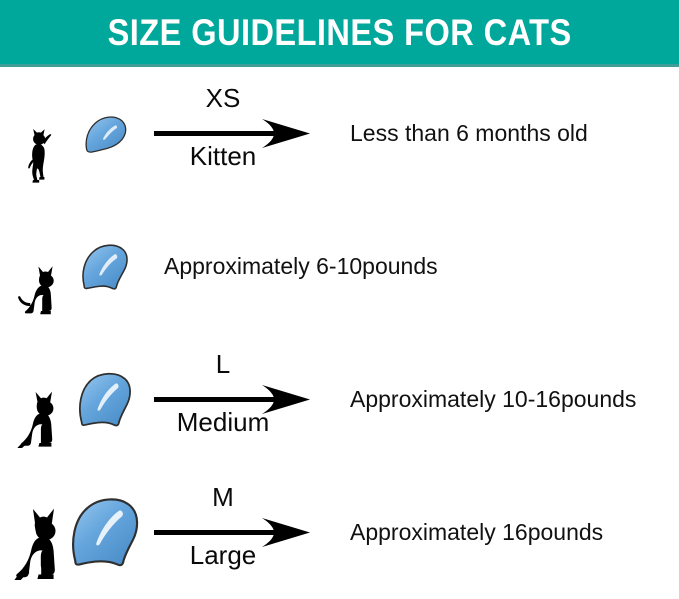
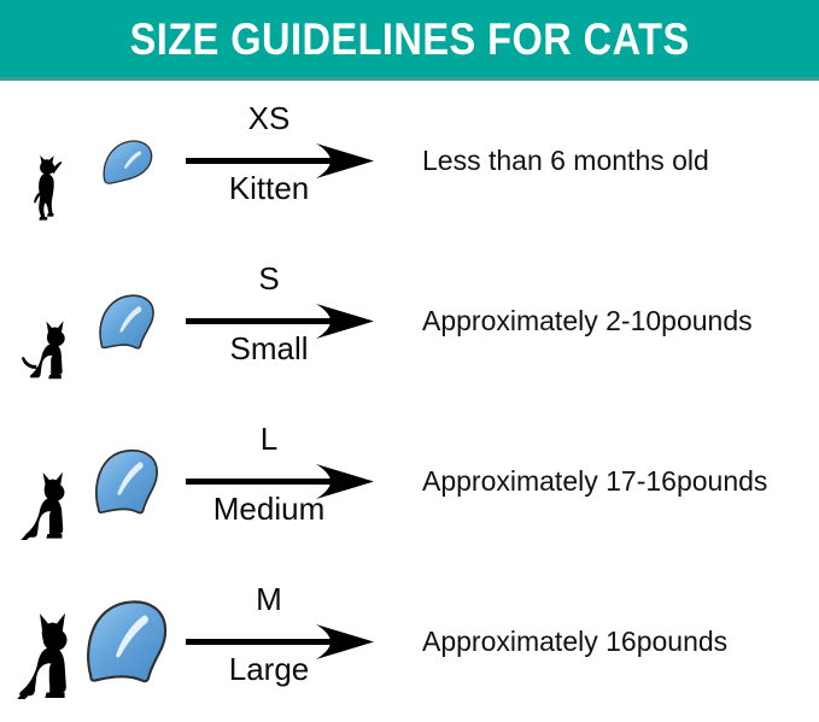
  SIZE GUIDELINES FOR CATS
  XS
  Kitten
  Less than 6 months old
+ S
+ Small
- Approximately 6-10pounds
+ Approximately 2-10pounds
  L
  Medium
- Approximately 10-16pounds
+ Approximately 17-16pounds
  M
  Large
  Approximately 16pounds
